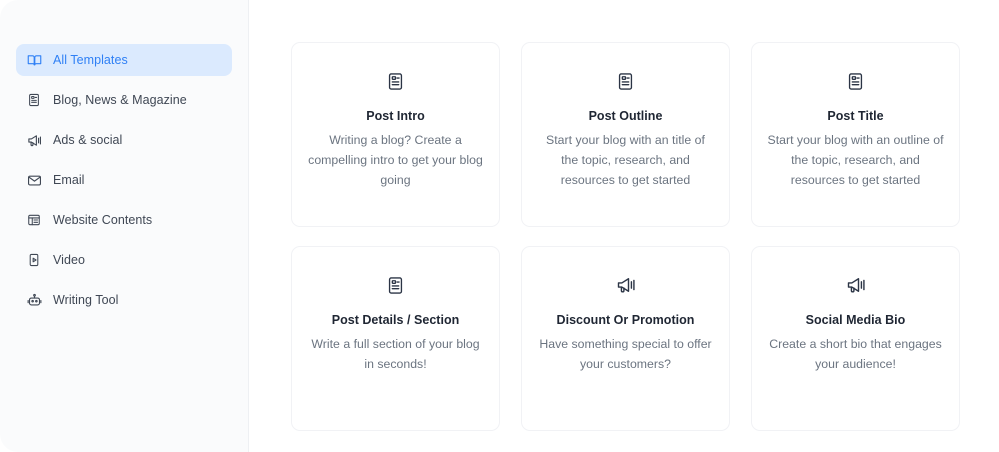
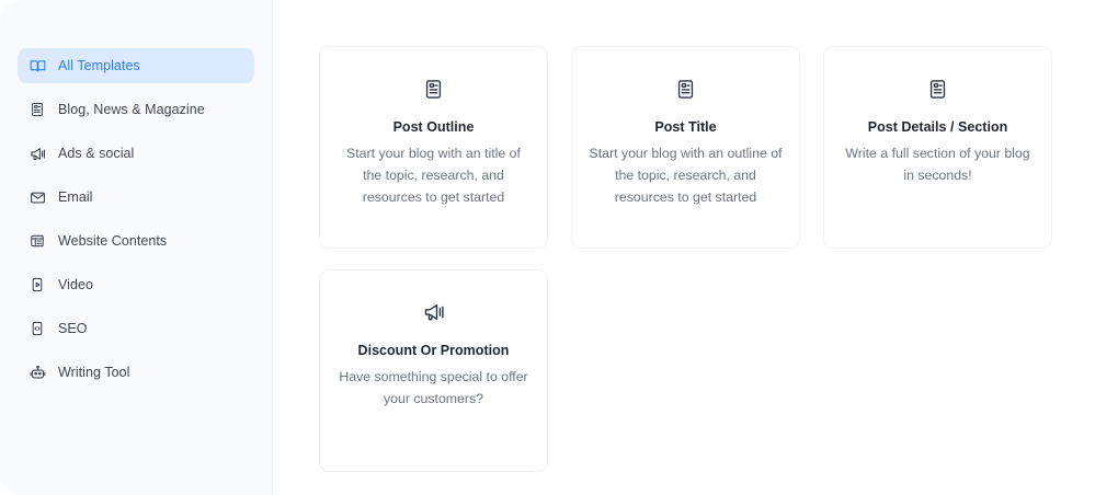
  All Templates
  Blog, News & Magazine
  Ads & social
  Email
  Website Contents
  Video
+ SEO
  Writing Tool
- Post Intro
- Writing a blog? Create a compelling intro to get your blog going
  Post Outline
  Start your blog with an title of the topic, research, and resources to get started
  Post Title
  Start your blog with an outline of the topic, research, and resources to get started
  Post Details / Section
  Write a full section of your blog in seconds!
  Discount Or Promotion
  Have something special to offer your customers?
- Social Media Bio
- Create a short bio that engages your audience!
